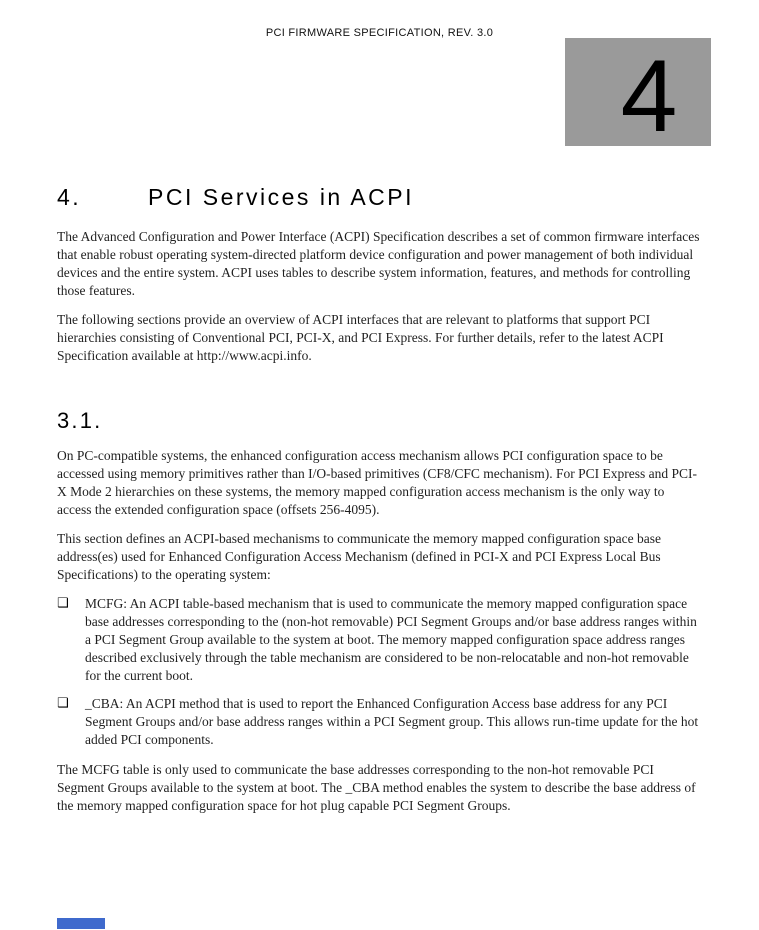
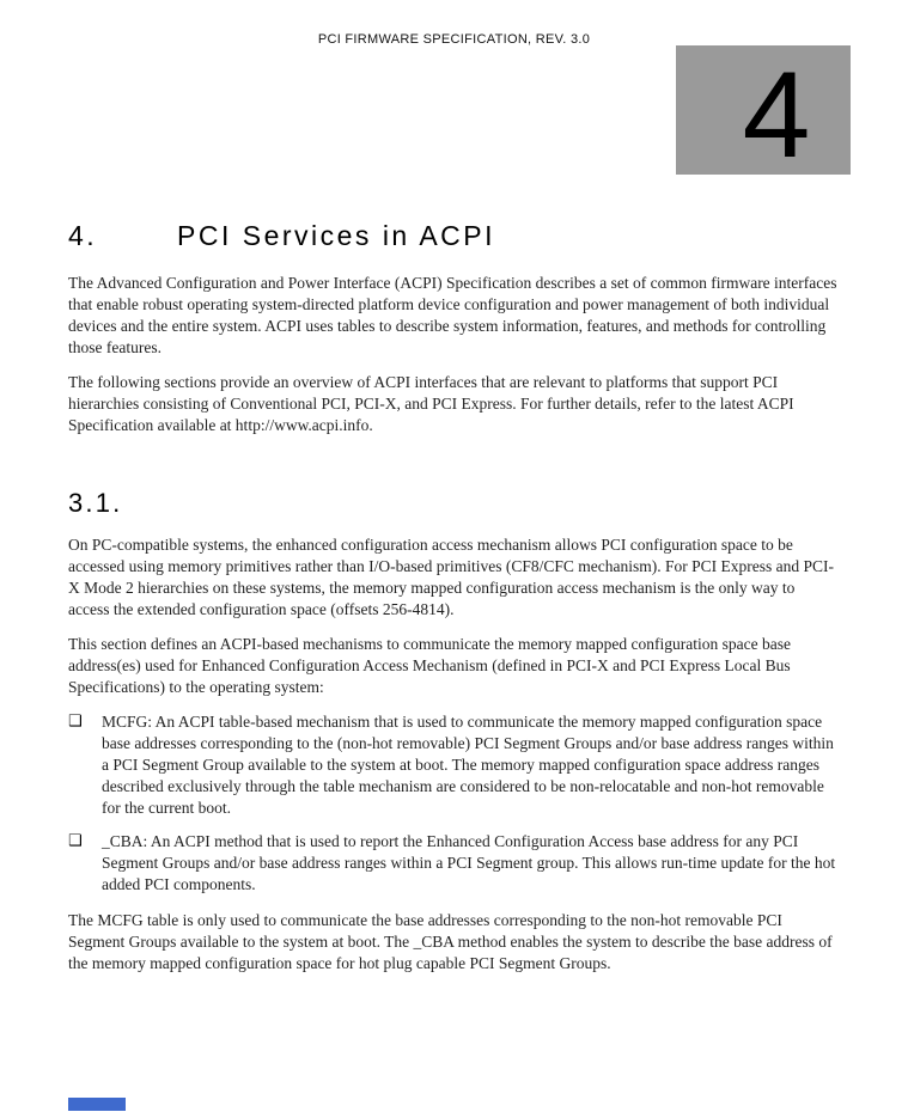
  PCI FIRMWARE SPECIFICATION, REV. 3.0
  4
  4.
  PCI Services in ACPI
  The Advanced Configuration and Power Interface (ACPI) Specification describes a set of common firmware interfaces that enable robust operating system-directed platform device configuration and power management of both individual devices and the entire system. ACPI uses tables to describe system information, features, and methods for controlling those features.
  The following sections provide an overview of ACPI interfaces that are relevant to platforms that support PCI hierarchies consisting of Conventional PCI, PCI-X, and PCI Express. For further details, refer to the latest ACPI Specification available at http://www.acpi.info.
  3.1.
- On PC-compatible systems, the enhanced configuration access mechanism allows PCI configuration space to be accessed using memory primitives rather than I/O-based primitives (CF8/CFC mechanism). For PCI Express and PCI-X Mode 2 hierarchies on these systems, the memory mapped configuration access mechanism is the only way to access the extended configuration space (offsets 256-4095).
+ On PC-compatible systems, the enhanced configuration access mechanism allows PCI configuration space to be accessed using memory primitives rather than I/O-based primitives (CF8/CFC mechanism). For PCI Express and PCI-X Mode 2 hierarchies on these systems, the memory mapped configuration access mechanism is the only way to access the extended configuration space (offsets 256-4814).
  This section defines an ACPI-based mechanisms to communicate the memory mapped configuration space base address(es) used for Enhanced Configuration Access Mechanism (defined in PCI-X and PCI Express Local Bus Specifications) to the operating system:
  ❑
  MCFG: An ACPI table-based mechanism that is used to communicate the memory mapped configuration space base addresses corresponding to the (non-hot removable) PCI Segment Groups and/or base address ranges within a PCI Segment Group available to the system at boot. The memory mapped configuration space address ranges described exclusively through the table mechanism are considered to be non-relocatable and non-hot removable for the current boot.
  ❑
  _CBA: An ACPI method that is used to report the Enhanced Configuration Access base address for any PCI Segment Groups and/or base address ranges within a PCI Segment group. This allows run-time update for the hot added PCI components.
  The MCFG table is only used to communicate the base addresses corresponding to the non-hot removable PCI Segment Groups available to the system at boot. The _CBA method enables the system to describe the base address of the memory mapped configuration space for hot plug capable PCI Segment Groups.
